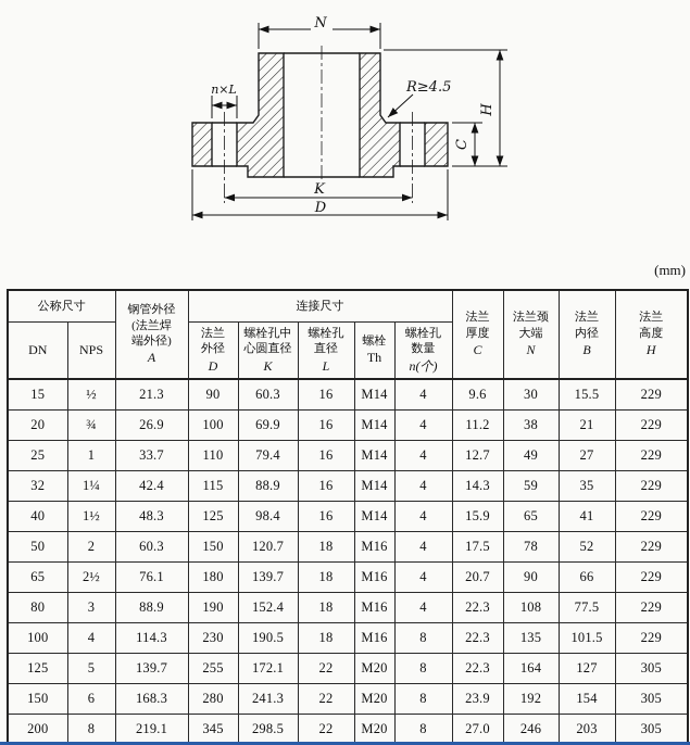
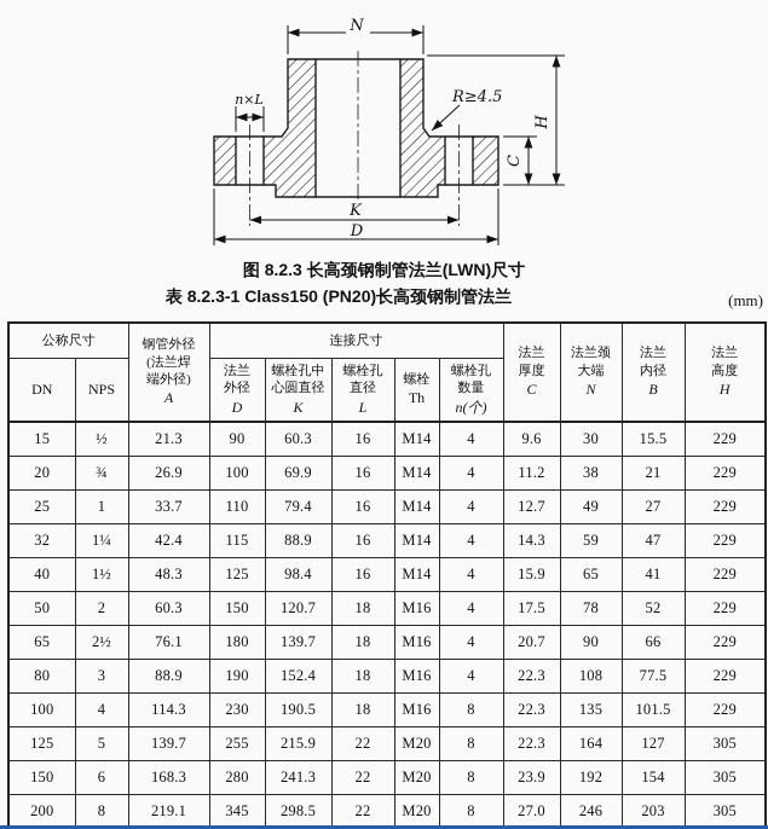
  N
  n×L
  R≥4.5
  K
  D
+ 图 8.2.3 长高颈钢制管法兰(LWN)尺寸
+ 表 8.2.3-1 Class150 (PN20)长高颈钢制管法兰
  (mm)
  公称尺寸	钢管外径 (法兰焊 端外径) A	连接尺寸	法兰 厚度 C	法兰颈 大端 N	法兰 内径 B	法兰 高度 H
  DN	NPS	法兰 外径 D	螺栓孔中 心圆直径 K	螺栓孔 直径 L	螺栓 Th	螺栓孔 数量 n(个)
  15	½	21.3	90	60.3	16	M14	4	9.6	30	15.5	229
  20	¾	26.9	100	69.9	16	M14	4	11.2	38	21	229
  25	1	33.7	110	79.4	16	M14	4	12.7	49	27	229
- 32	1¼	42.4	115	88.9	16	M14	4	14.3	59	35	229
+ 32	1¼	42.4	115	88.9	16	M14	4	14.3	59	47	229
  40	1½	48.3	125	98.4	16	M14	4	15.9	65	41	229
  50	2	60.3	150	120.7	18	M16	4	17.5	78	52	229
  65	2½	76.1	180	139.7	18	M16	4	20.7	90	66	229
  80	3	88.9	190	152.4	18	M16	4	22.3	108	77.5	229
  100	4	114.3	230	190.5	18	M16	8	22.3	135	101.5	229
- 125	5	139.7	255	172.1	22	M20	8	22.3	164	127	305
+ 125	5	139.7	255	215.9	22	M20	8	22.3	164	127	305
  150	6	168.3	280	241.3	22	M20	8	23.9	192	154	305
  200	8	219.1	345	298.5	22	M20	8	27.0	246	203	305
